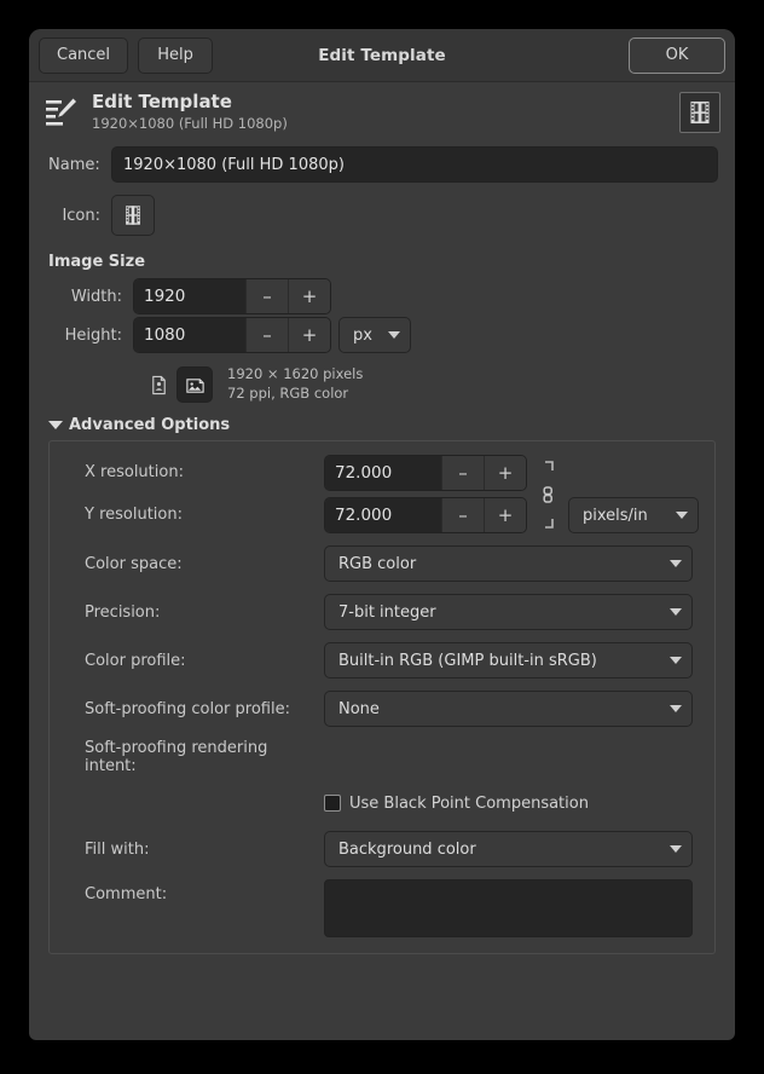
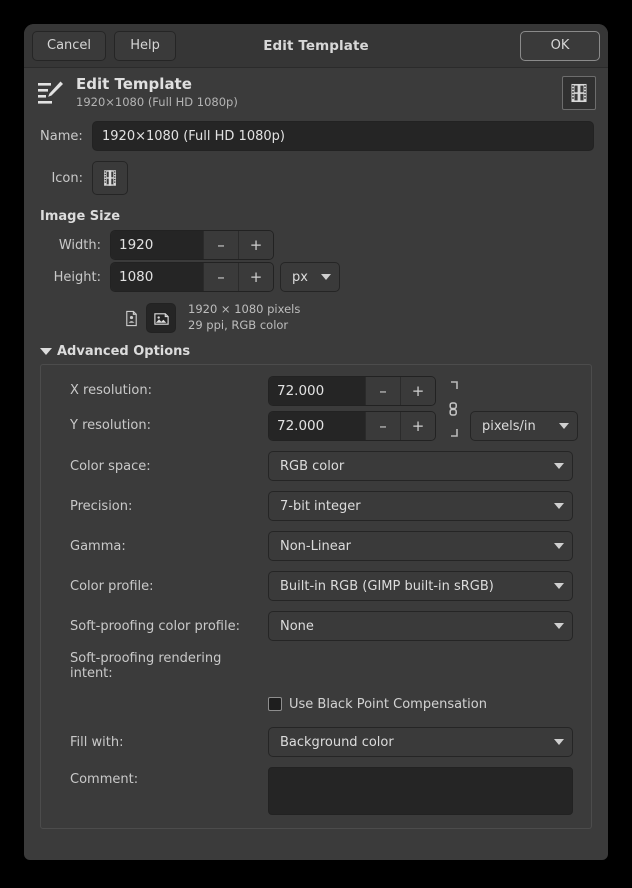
  Cancel
  Help
  Edit Template
  OK
  Edit Template
  1920×1080 (Full HD 1080p)
  Name:
  1920×1080 (Full HD 1080p)
  Icon:
  Image Size
  Width:
  1920
  –
  +
  Height:
  1080
  –
  +
  px
- 1920 × 1620 pixels
+ 1920 × 1080 pixels
- 72 ppi, RGB color
+ 29 ppi, RGB color
  Advanced Options
  X resolution:
  Y resolution:
  72.000
  –
  +
  72.000
  –
  +
  pixels/in
  Color space:
  RGB color
  Precision:
  7-bit integer
+ Gamma:
+ Non-Linear
  Color profile:
  Built-in RGB (GIMP built-in sRGB)
  Soft-proofing color profile:
  None
  Soft-proofing rendering intent:
  Use Black Point Compensation
  Fill with:
  Background color
  Comment:
